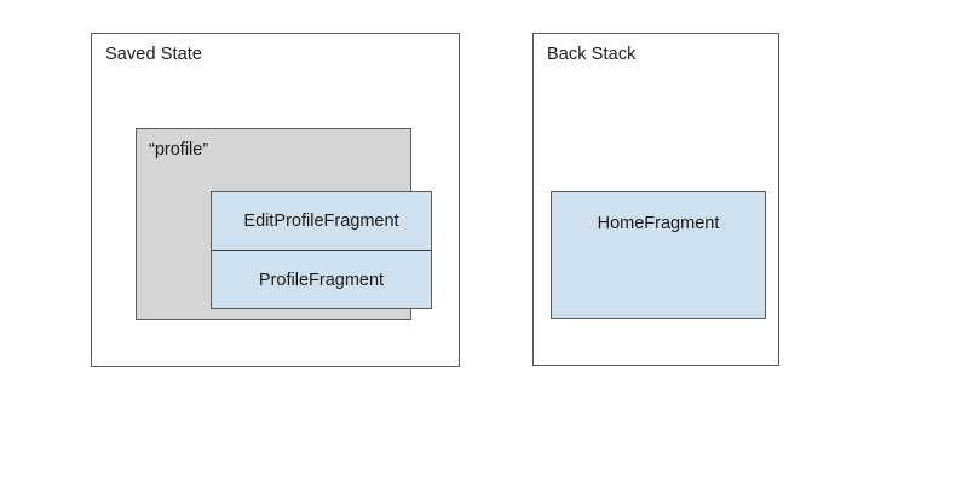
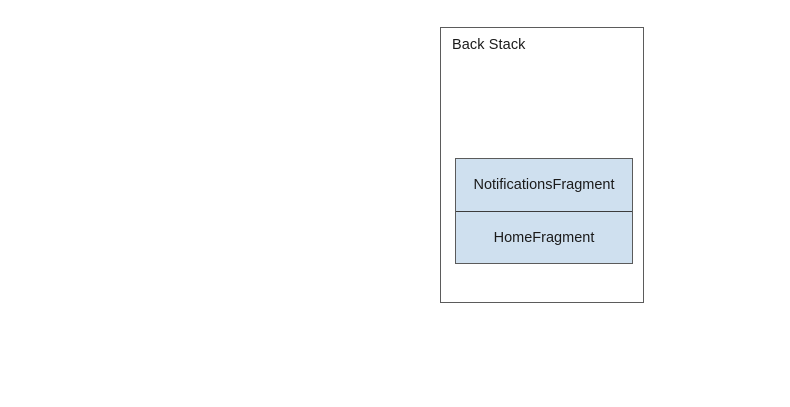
- Saved State
- “profile”
- EditProfileFragment
- ProfileFragment
  Back Stack
+ NotificationsFragment
  HomeFragment
